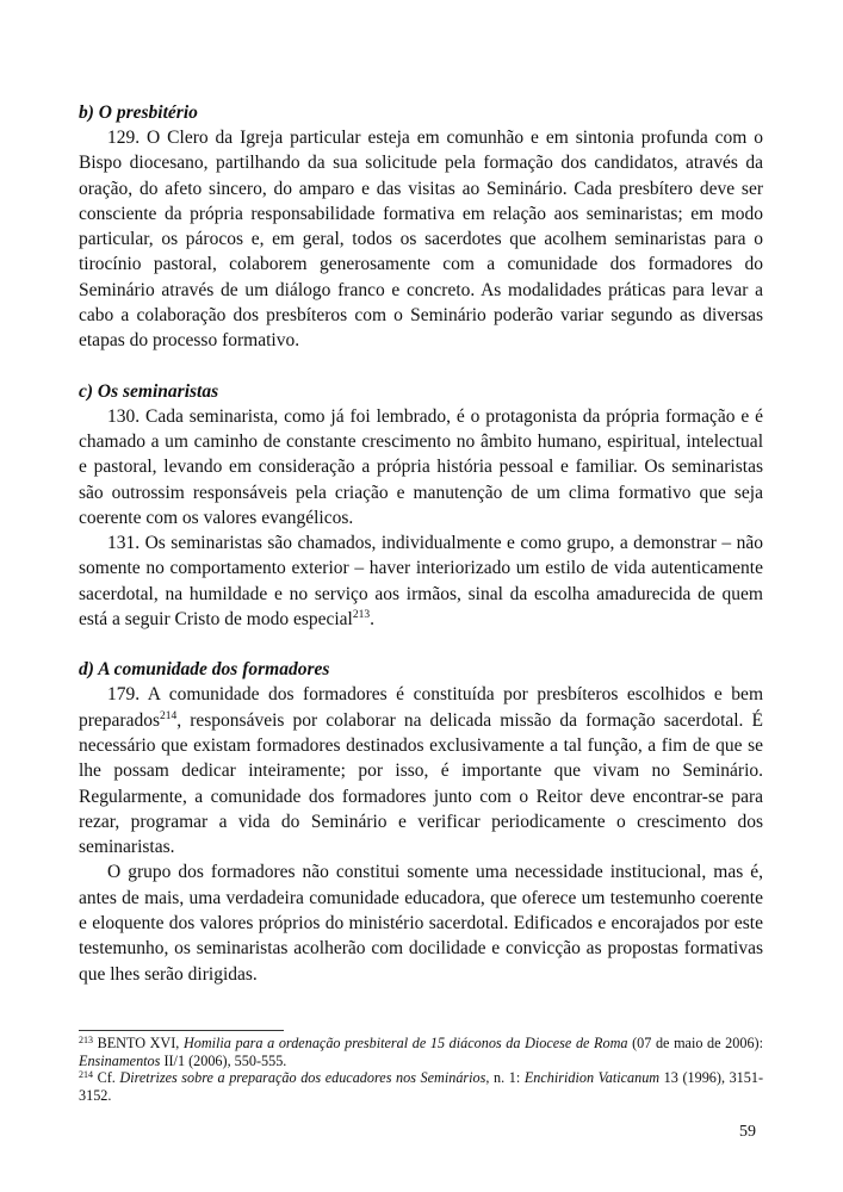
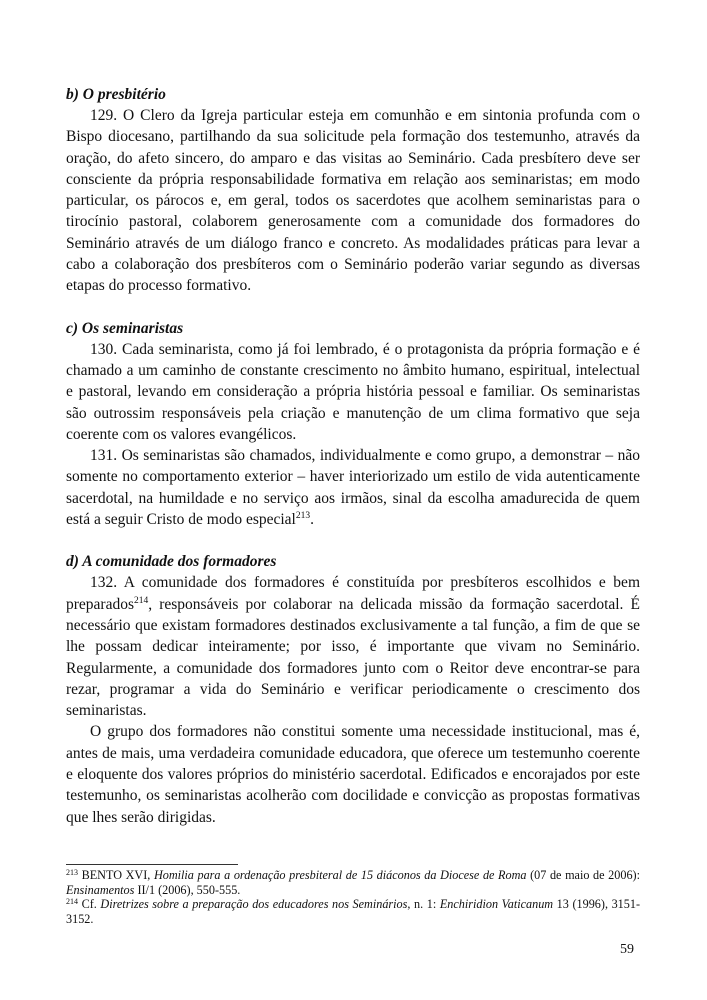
  b) O presbitério
- 129. O Clero da Igreja particular esteja em comunhão e em sintonia profunda com o Bispo diocesano, partilhando da sua solicitude pela formação dos candidatos, através da oração, do afeto sincero, do amparo e das visitas ao Seminário. Cada presbítero deve ser consciente da própria responsabilidade formativa em relação aos seminaristas; em modo particular, os párocos e, em geral, todos os sacerdotes que acolhem seminaristas para o tirocínio pastoral, colaborem generosamente com a comunidade dos formadores do Seminário através de um diálogo franco e concreto. As modalidades práticas para levar a cabo a colaboração dos presbíteros com o Seminário poderão variar segundo as diversas etapas do processo formativo.
+ 129. O Clero da Igreja particular esteja em comunhão e em sintonia profunda com o Bispo diocesano, partilhando da sua solicitude pela formação dos testemunho, através da oração, do afeto sincero, do amparo e das visitas ao Seminário. Cada presbítero deve ser consciente da própria responsabilidade formativa em relação aos seminaristas; em modo particular, os párocos e, em geral, todos os sacerdotes que acolhem seminaristas para o tirocínio pastoral, colaborem generosamente com a comunidade dos formadores do Seminário através de um diálogo franco e concreto. As modalidades práticas para levar a cabo a colaboração dos presbíteros com o Seminário poderão variar segundo as diversas etapas do processo formativo.
  c) Os seminaristas
  130. Cada seminarista, como já foi lembrado, é o protagonista da própria formação e é chamado a um caminho de constante crescimento no âmbito humano, espiritual, intelectual e pastoral, levando em consideração a própria história pessoal e familiar. Os seminaristas são outrossim responsáveis pela criação e manutenção de um clima formativo que seja coerente com os valores evangélicos.
  131. Os seminaristas são chamados, individualmente e como grupo, a demonstrar – não somente no comportamento exterior – haver interiorizado um estilo de vida autenticamente sacerdotal, na humildade e no serviço aos irmãos, sinal da escolha amadurecida de quem está a seguir Cristo de modo especial213.
  d) A comunidade dos formadores
- 179. A comunidade dos formadores é constituída por presbíteros escolhidos e bem preparados214, responsáveis por colaborar na delicada missão da formação sacerdotal. É necessário que existam formadores destinados exclusivamente a tal função, a fim de que se lhe possam dedicar inteiramente; por isso, é importante que vivam no Seminário. Regularmente, a comunidade dos formadores junto com o Reitor deve encontrar-se para rezar, programar a vida do Seminário e verificar periodicamente o crescimento dos seminaristas.
+ 132. A comunidade dos formadores é constituída por presbíteros escolhidos e bem preparados214, responsáveis por colaborar na delicada missão da formação sacerdotal. É necessário que existam formadores destinados exclusivamente a tal função, a fim de que se lhe possam dedicar inteiramente; por isso, é importante que vivam no Seminário. Regularmente, a comunidade dos formadores junto com o Reitor deve encontrar-se para rezar, programar a vida do Seminário e verificar periodicamente o crescimento dos seminaristas.
  O grupo dos formadores não constitui somente uma necessidade institucional, mas é, antes de mais, uma verdadeira comunidade educadora, que oferece um testemunho coerente e eloquente dos valores próprios do ministério sacerdotal. Edificados e encorajados por este testemunho, os seminaristas acolherão com docilidade e convicção as propostas formativas que lhes serão dirigidas.
  213 BENTO XVI, Homilia para a ordenação presbiteral de 15 diáconos da Diocese de Roma (07 de maio de 2006): Ensinamentos II/1 (2006), 550-555.
  214 Cf. Diretrizes sobre a preparação dos educadores nos Seminários, n. 1: Enchiridion Vaticanum 13 (1996), 3151-3152.
  59
